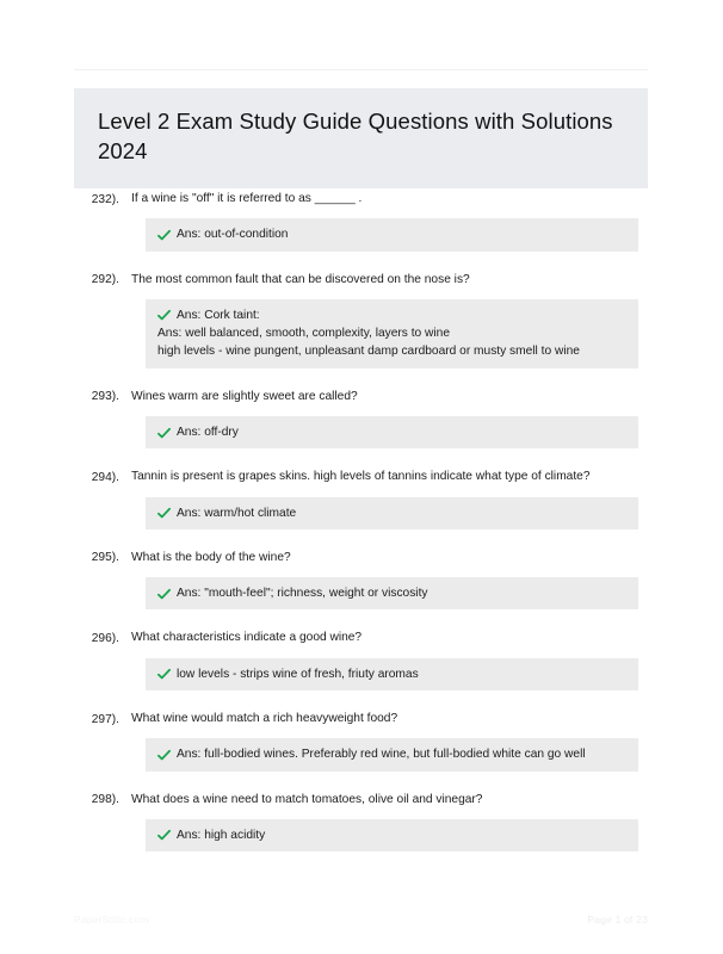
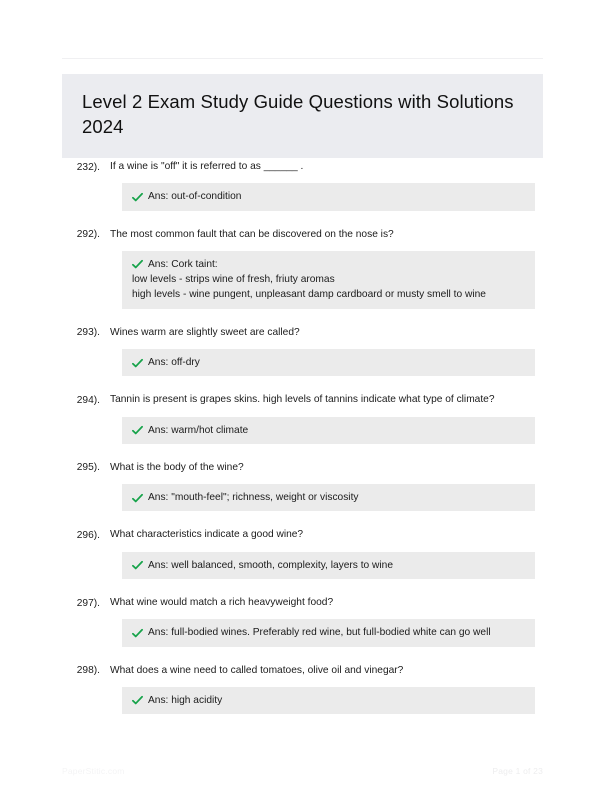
  Level 2 Exam Study Guide Questions with Solutions 2024
  232).
  If a wine is "off" it is referred to as ______ .
  Ans: out-of-condition
  292).
  The most common fault that can be discovered on the nose is?
  Ans: Cork taint:
- Ans: well balanced, smooth, complexity, layers to wine
+ low levels - strips wine of fresh, friuty aromas
  high levels - wine pungent, unpleasant damp cardboard or musty smell to wine
  293).
  Wines warm are slightly sweet are called?
  Ans: off-dry
  294).
  Tannin is present is grapes skins. high levels of tannins indicate what type of climate?
  Ans: warm/hot climate
  295).
  What is the body of the wine?
  Ans: "mouth-feel"; richness, weight or viscosity
  296).
  What characteristics indicate a good wine?
- low levels - strips wine of fresh, friuty aromas
+ Ans: well balanced, smooth, complexity, layers to wine
  297).
  What wine would match a rich heavyweight food?
  Ans: full-bodied wines. Preferably red wine, but full-bodied white can go well
  298).
- What does a wine need to match tomatoes, olive oil and vinegar?
+ What does a wine need to called tomatoes, olive oil and vinegar?
  Ans: high acidity
